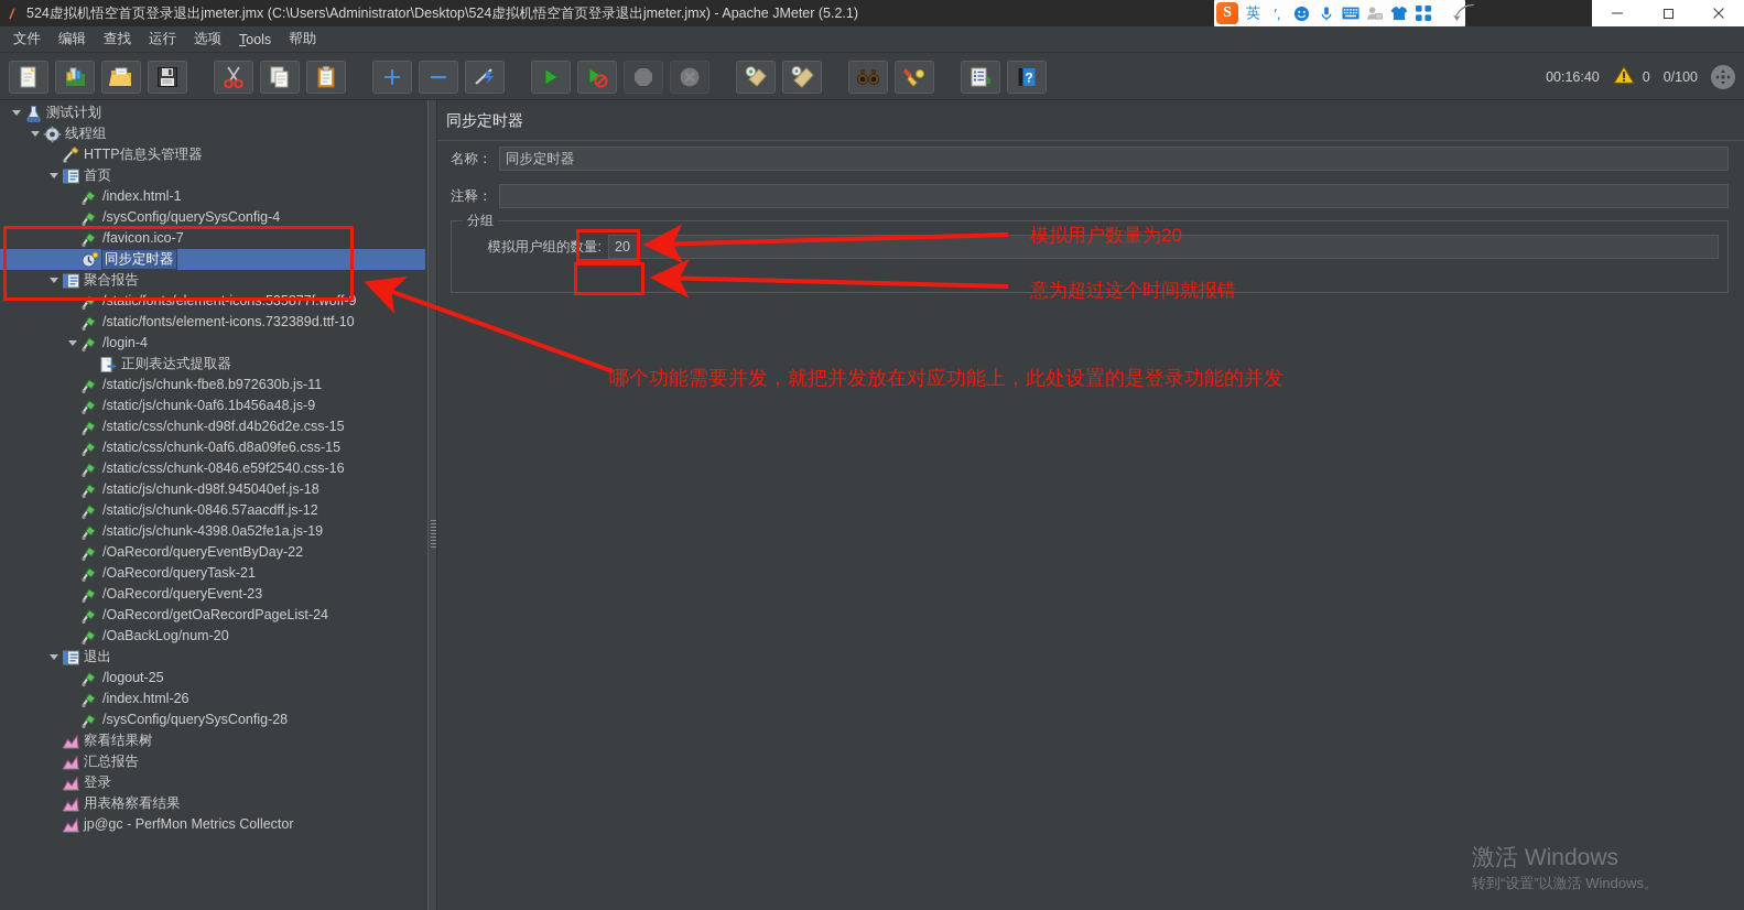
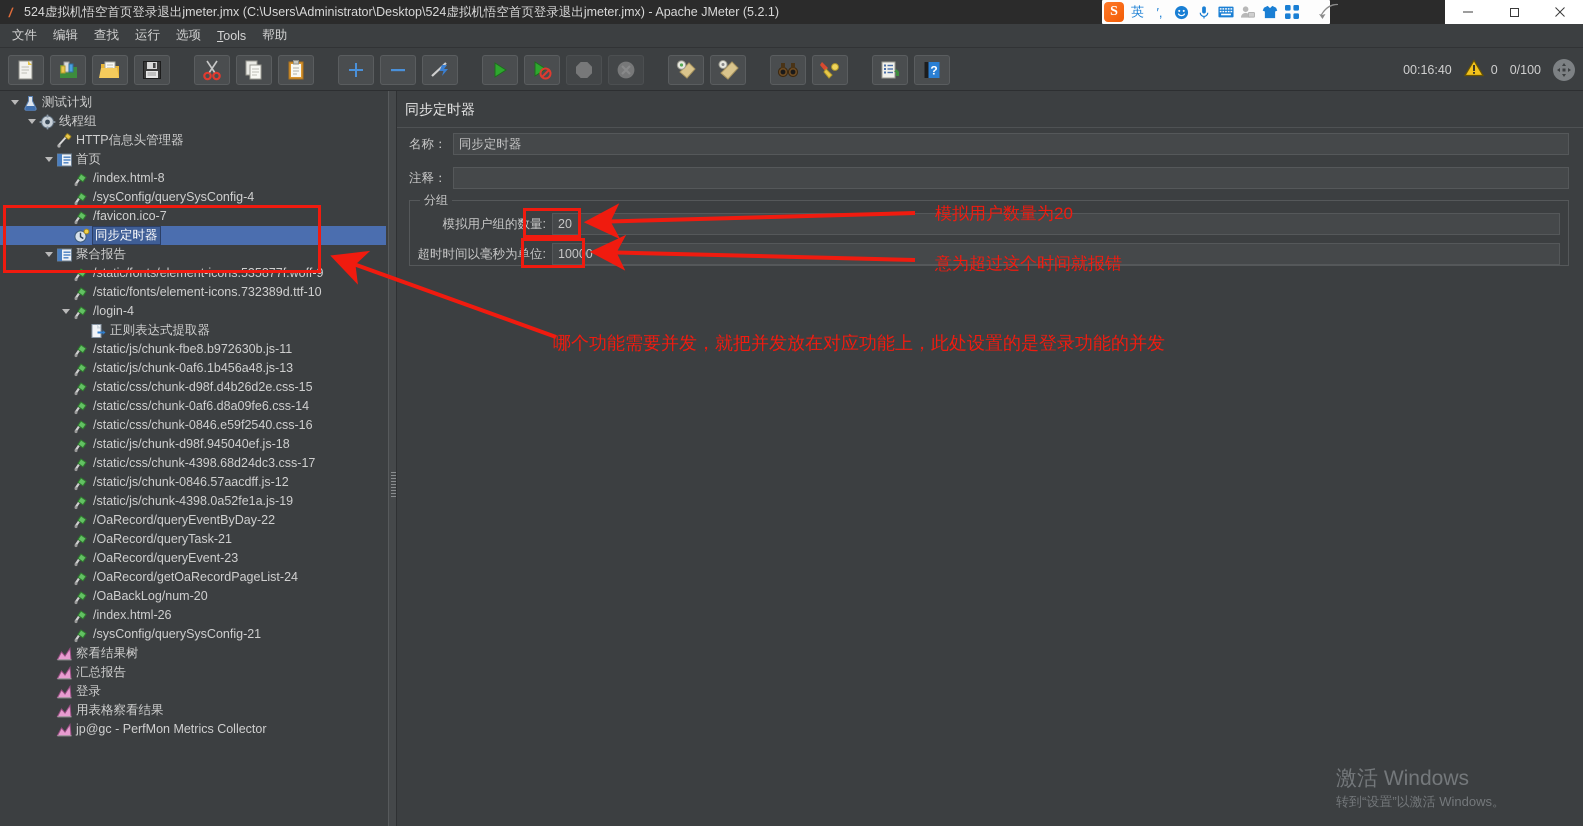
  524虚拟机悟空首页登录退出jmeter.jmx (C:\Users\Administrator\Desktop\524虚拟机悟空首页登录退出jmeter.jmx) - Apache JMeter (5.2.1)
  S
  英
  ′,
  文件
  编辑
  查找
  运行
  选项
  Tools
  帮助
  ?
  00:16:40
  0
  0/100
  测试计划
  线程组
  HTTP信息头管理器
  首页
- /index.html-1
+ /index.html-8
  /sysConfig/querySysConfig-4
  /favicon.ico-7
  同步定时器
  聚合报告
  /static/fonts/element-icons.535877f.woff-9
  /static/fonts/element-icons.732389d.ttf-10
  /login-4
  正则表达式提取器
  /static/js/chunk-fbe8.b972630b.js-11
- /static/js/chunk-0af6.1b456a48.js-9
+ /static/js/chunk-0af6.1b456a48.js-13
  /static/css/chunk-d98f.d4b26d2e.css-15
- /static/css/chunk-0af6.d8a09fe6.css-15
+ /static/css/chunk-0af6.d8a09fe6.css-14
  /static/css/chunk-0846.e59f2540.css-16
  /static/js/chunk-d98f.945040ef.js-18
+ /static/css/chunk-4398.68d24dc3.css-17
  /static/js/chunk-0846.57aacdff.js-12
  /static/js/chunk-4398.0a52fe1a.js-19
  /OaRecord/queryEventByDay-22
  /OaRecord/queryTask-21
  /OaRecord/queryEvent-23
  /OaRecord/getOaRecordPageList-24
  /OaBackLog/num-20
- 退出
- /logout-25
  /index.html-26
- /sysConfig/querySysConfig-28
+ /sysConfig/querySysConfig-21
  察看结果树
  汇总报告
  登录
  用表格察看结果
  jp@gc - PerfMon Metrics Collector
  同步定时器
  名称：
  同步定时器
  注释：
  分组
  模拟用户组的数量:
  20
+ 超时时间以毫秒为单位:
+ 10000
  模拟用户数量为20
  意为超过这个时间就报错
  哪个功能需要并发，就把并发放在对应功能上，此处设置的是登录功能的并发
  激活 Windows
  转到“设置”以激活 Windows。
